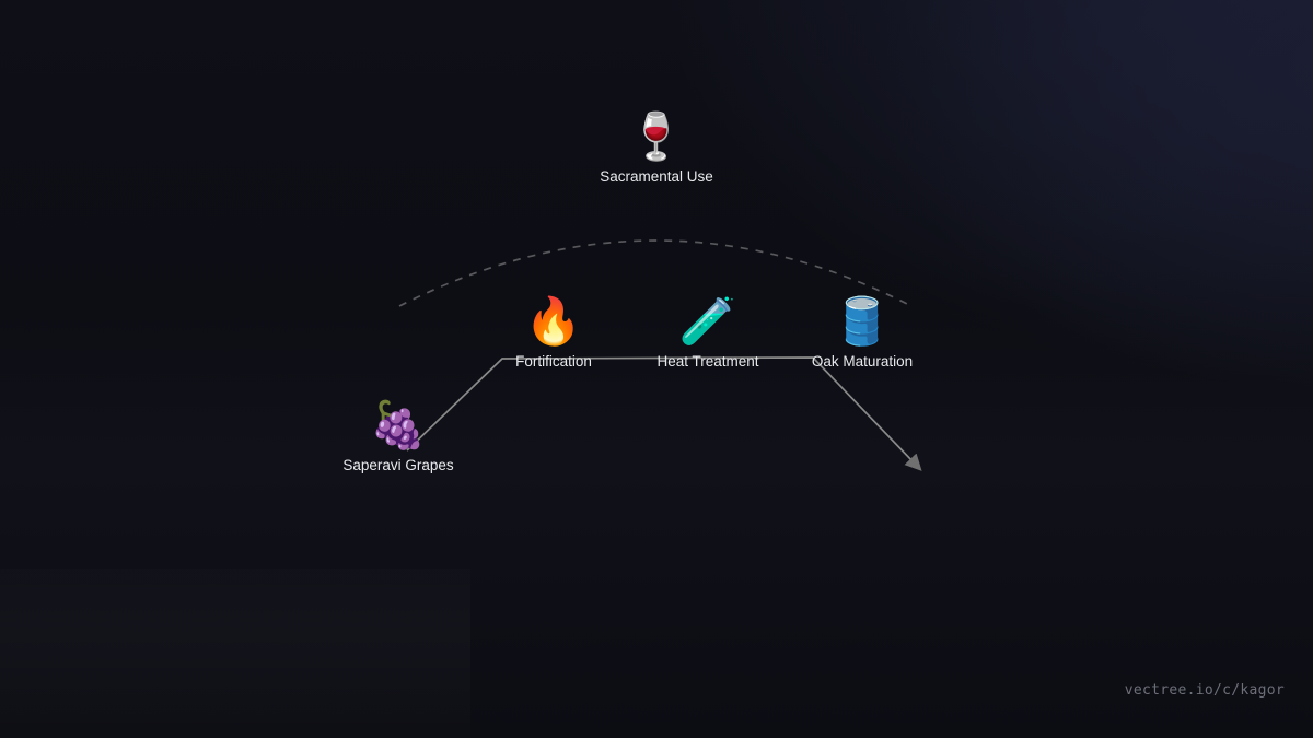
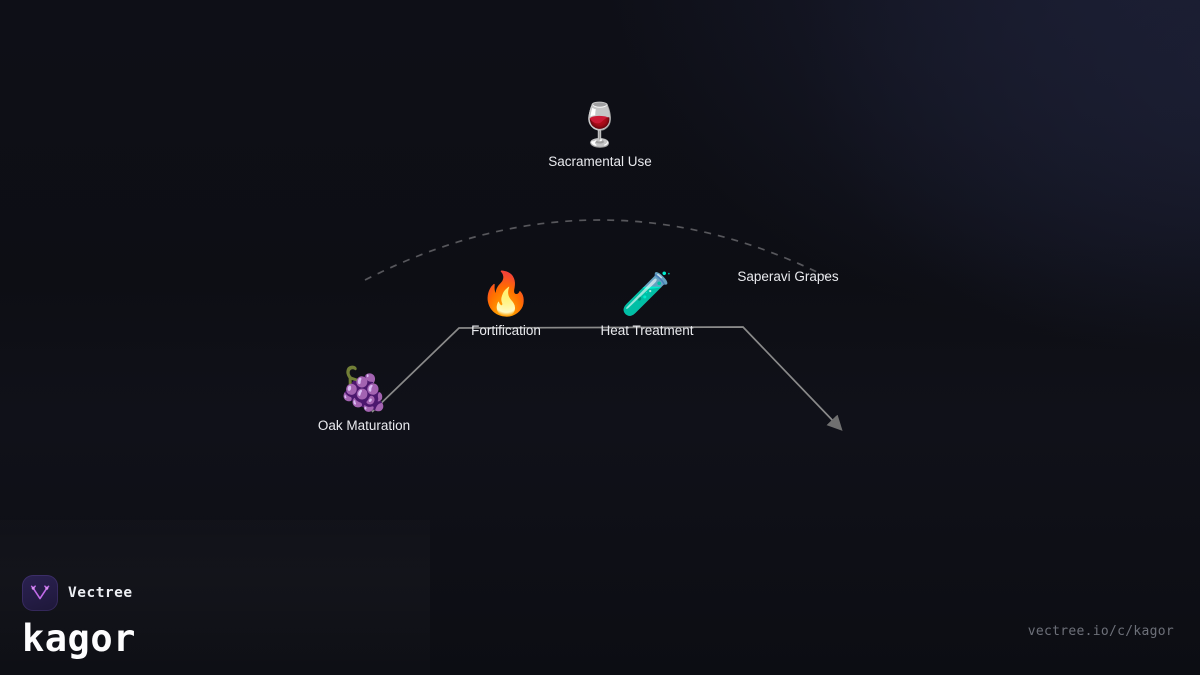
  🍷
  Sacramental Use
  🔥
  Fortification
  🧪
  Heat Treatment
- 🛢️
- Oak Maturation
+ Saperavi Grapes
  🍇
- Saperavi Grapes
+ Oak Maturation
+ Vectree
+ kagor
  vectree.io/c/kagor
